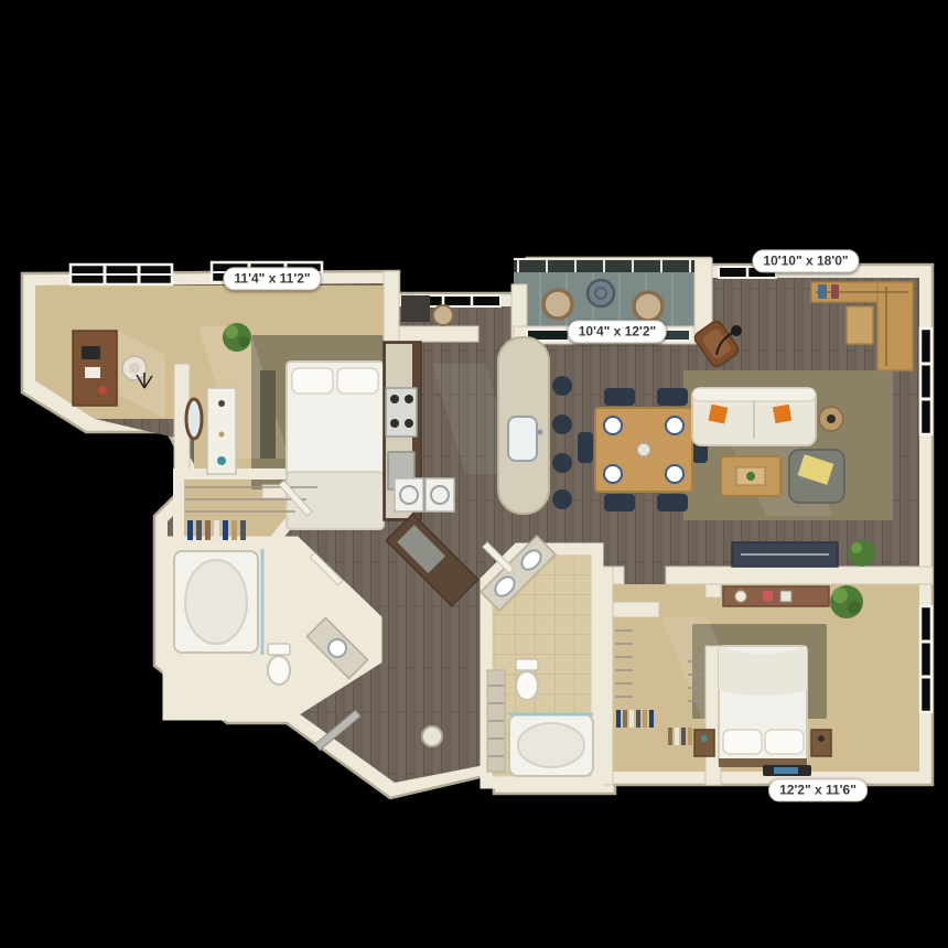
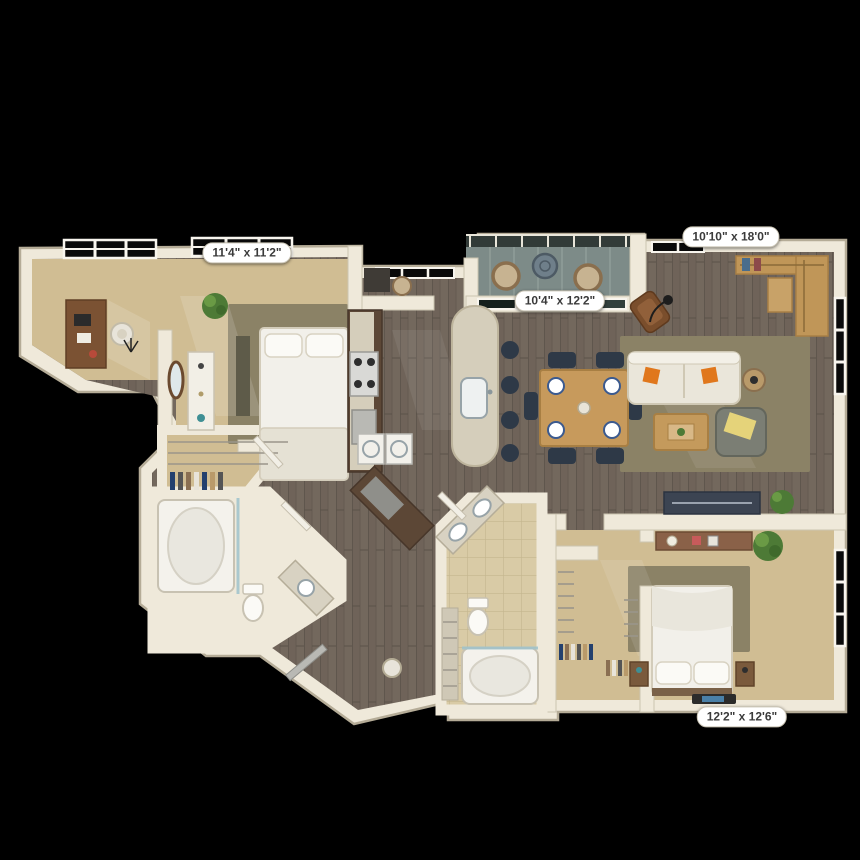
  11'4" x 11'2"
  10'10" x 18'0"
  10'4" x 12'2"
- 12'2" x 11'6"
+ 12'2" x 12'6"
